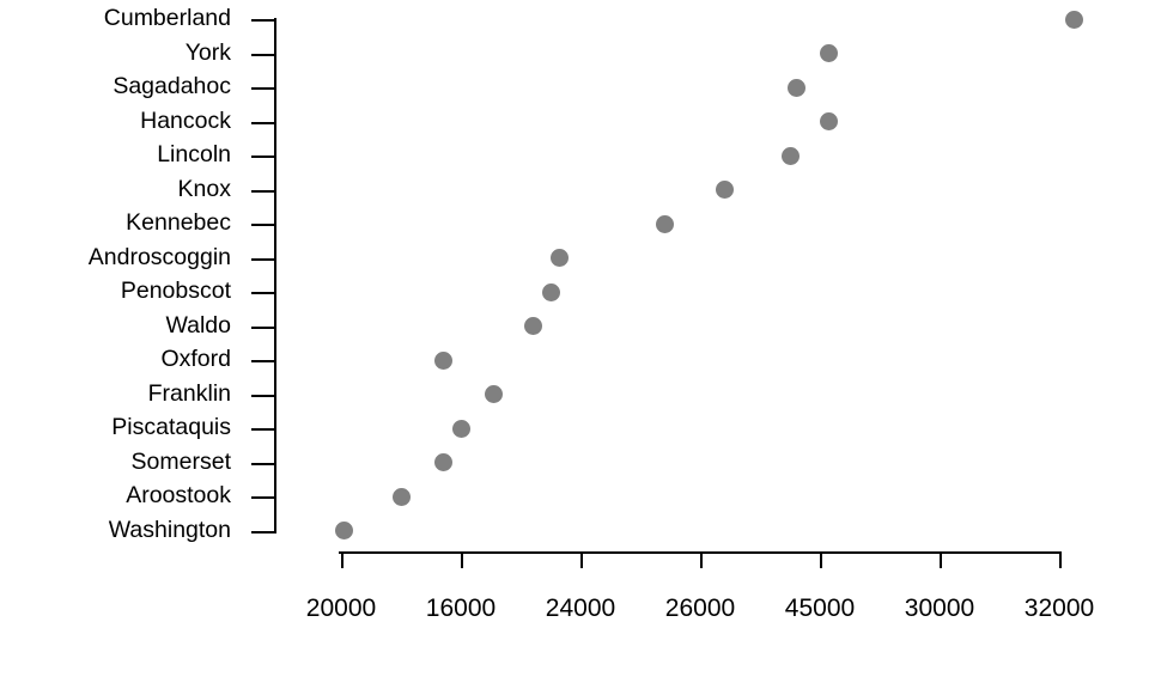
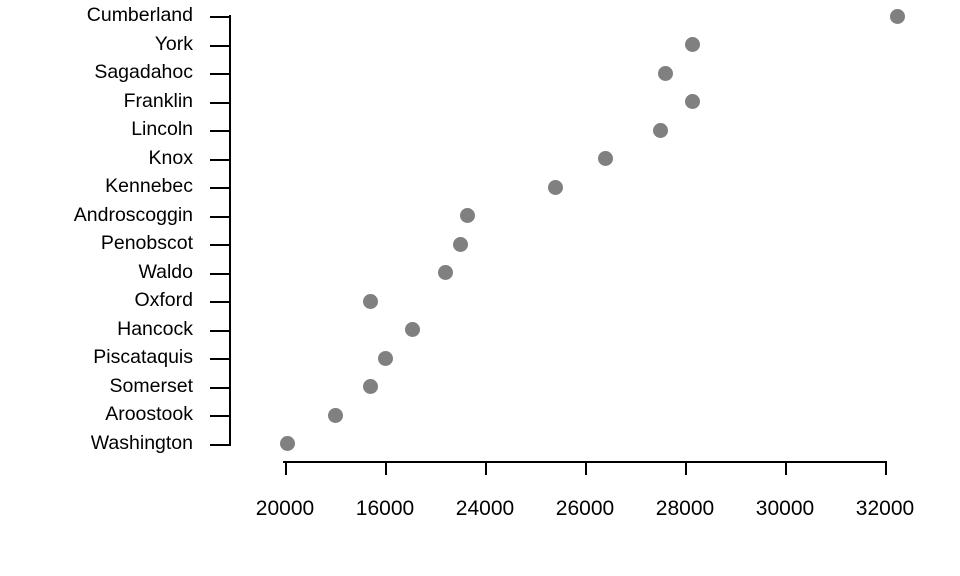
  Cumberland
  York
  Sagadahoc
- Hancock
+ Franklin
  Lincoln
  Knox
  Kennebec
  Androscoggin
  Penobscot
  Waldo
  Oxford
- Franklin
+ Hancock
  Piscataquis
  Somerset
  Aroostook
  Washington
  20000
  16000
  24000
  26000
- 45000
+ 28000
  30000
  32000
